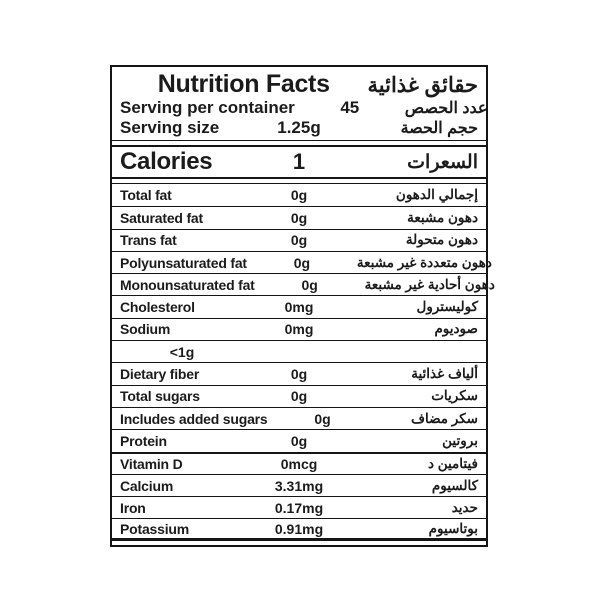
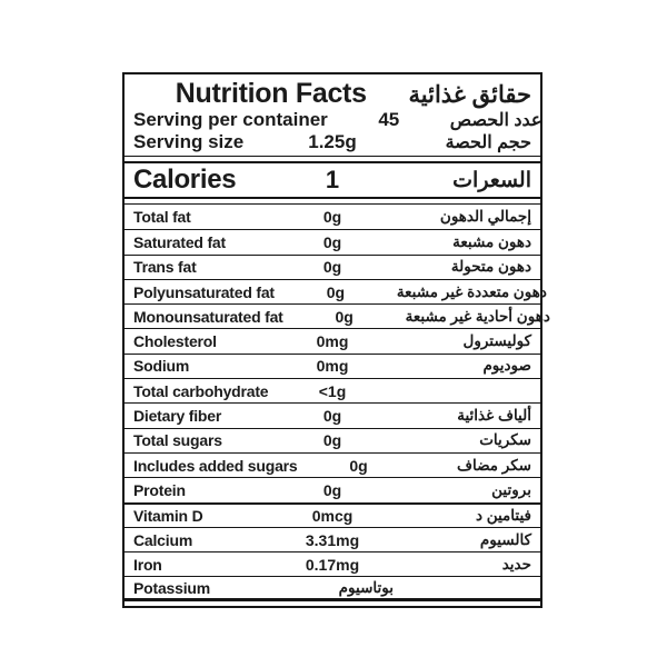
  Nutrition Facts
  حقائق غذائية
  Serving per container
  45
  عدد الحصص
  Serving size
  1.25g
  حجم الحصة
  Calories
  1
  السعرات
  Total fat
  0g
  إجمالي الدهون
  Saturated fat
  0g
  دهون مشبعة
  Trans fat
  0g
  دهون متحولة
  Polyunsaturated fat
  0g
  دهون متعددة غير مشبعة
  Monounsaturated fat
  0g
  دهون أحادية غير مشبعة
  Cholesterol
  0mg
  كوليسترول
  Sodium
  0mg
  صوديوم
+ Total carbohydrate
  <1g
  Dietary fiber
  0g
  ألياف غذائية
  Total sugars
  0g
  سكريات
  Includes added sugars
  0g
  سكر مضاف
  Protein
  0g
  بروتين
  Vitamin D
  0mcg
  فيتامين د
  Calcium
  3.31mg
  كالسيوم
  Iron
  0.17mg
  حديد
  Potassium
- 0.91mg
  بوتاسيوم
